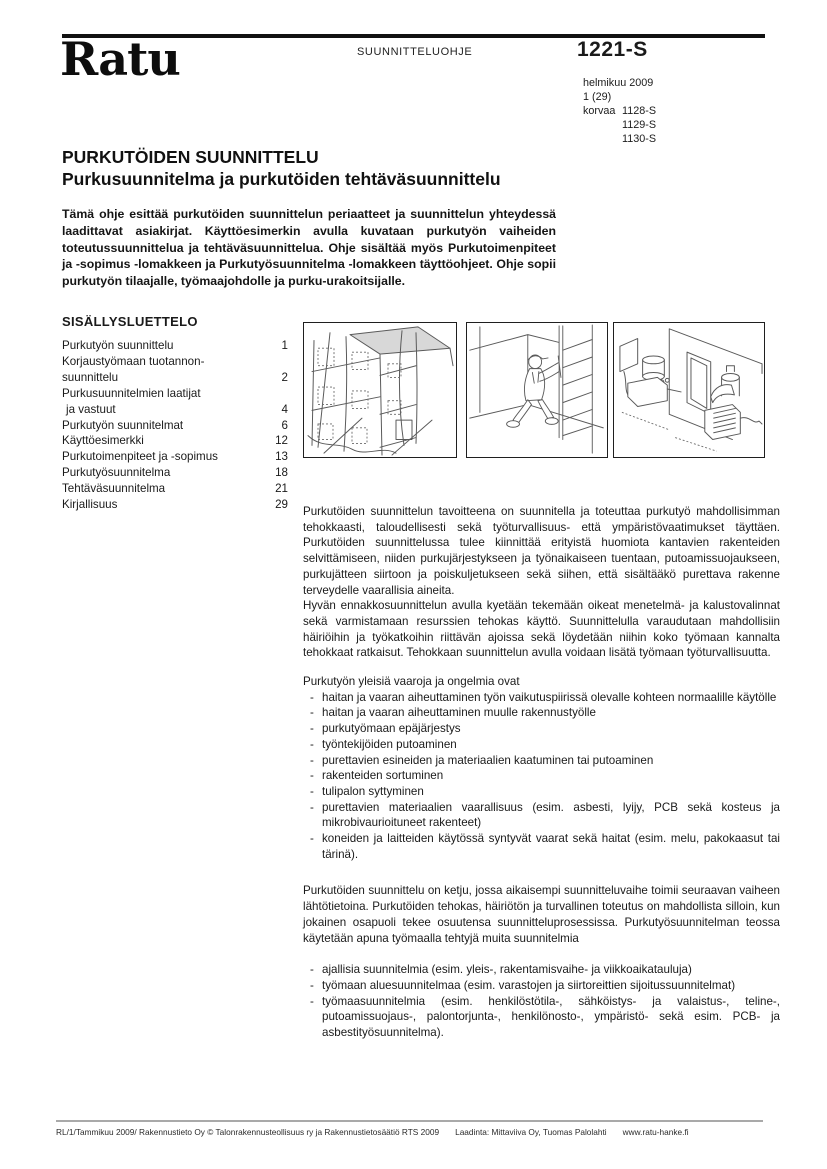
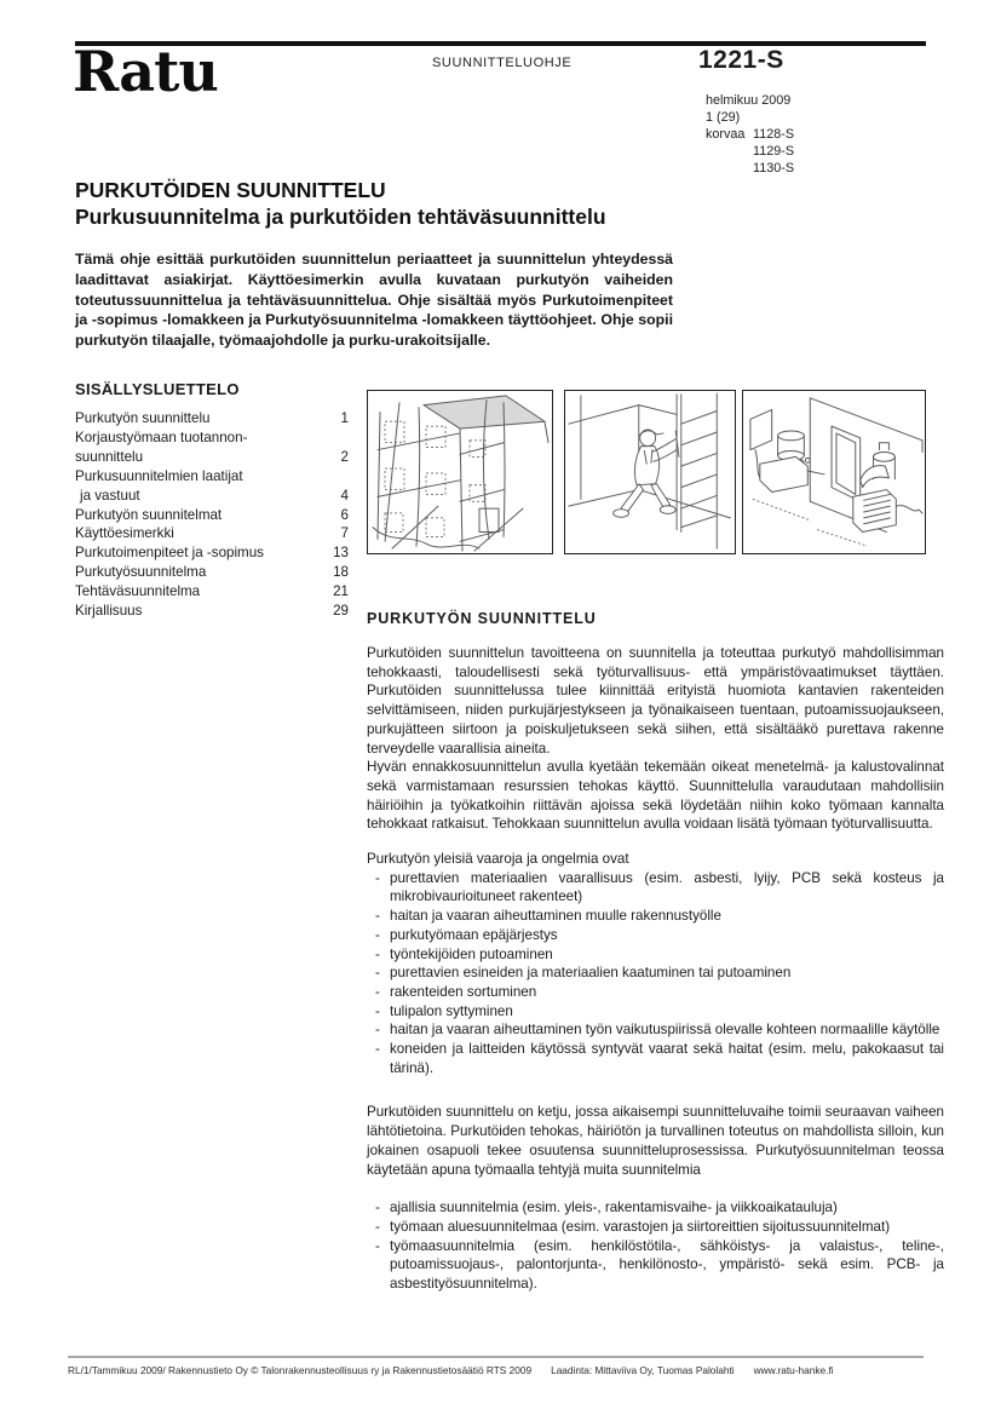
  Ratu
  SUUNNITTELUOHJE
  1221-S
  helmikuu 2009
  1 (29)
  korvaa
  1128-S
  1129-S
  1130-S
  PURKUTÖIDEN SUUNNITTELU
  Purkusuunnitelma ja purkutöiden tehtäväsuunnittelu
  Tämä ohje esittää purkutöiden suunnittelun periaatteet ja suunnittelun yhteydessä laadittavat asiakirjat. Käyttöesimerkin avulla kuvataan purkutyön vaiheiden toteutussuunnittelua ja tehtäväsuunnittelua. Ohje sisältää myös Purkutoimenpiteet ja -sopimus -lomakkeen ja Purkutyösuunnitelma -lomakkeen täyttöohjeet. Ohje sopii purkutyön tilaajalle, työmaajohdolle ja purku-urakoitsijalle.
  SISÄLLYSLUETTELO
  Purkutyön suunnittelu
  1
  Korjaustyömaan tuotannon-
  suunnittelu
  2
  Purkusuunnitelmien laatijat
  ja vastuut
  4
  Purkutyön suunnitelmat
  6
  Käyttöesimerkki
- 12
+ 7
  Purkutoimenpiteet ja -sopimus
  13
  Purkutyösuunnitelma
  18
  Tehtäväsuunnitelma
  21
  Kirjallisuus
  29
+ PURKUTYÖN SUUNNITTELU
  Purkutöiden suunnittelun tavoitteena on suunnitella ja toteuttaa purkutyö mahdollisimman tehokkaasti, taloudellisesti sekä työturvallisuus- että ympäristövaatimukset täyttäen. Purkutöiden suunnittelussa tulee kiinnittää erityistä huomiota kantavien rakenteiden selvittämiseen, niiden purkujärjestykseen ja työnaikaiseen tuentaan, putoamissuojaukseen, purkujätteen siirtoon ja poiskuljetukseen sekä siihen, että sisältääkö purettava rakenne terveydelle vaarallisia aineita.
  Hyvän ennakkosuunnittelun avulla kyetään tekemään oikeat menetelmä- ja kalustovalinnat sekä varmistamaan resurssien tehokas käyttö. Suunnittelulla varaudutaan mahdollisiin häiriöihin ja työkatkoihin riittävän ajoissa sekä löydetään niihin koko työmaan kannalta tehokkaat ratkaisut. Tehokkaan suunnittelun avulla voidaan lisätä työmaan työturvallisuutta.
  Purkutyön yleisiä vaaroja ja ongelmia ovat
  -
- haitan ja vaaran aiheuttaminen työn vaikutuspiirissä olevalle kohteen normaalille käytölle
+ purettavien materiaalien vaarallisuus (esim. asbesti, lyijy, PCB sekä kosteus ja mikrobivaurioituneet rakenteet)
  -
  haitan ja vaaran aiheuttaminen muulle rakennustyölle
  -
  purkutyömaan epäjärjestys
  -
  työntekijöiden putoaminen
  -
  purettavien esineiden ja materiaalien kaatuminen tai putoaminen
  -
  rakenteiden sortuminen
  -
  tulipalon syttyminen
  -
- purettavien materiaalien vaarallisuus (esim. asbesti, lyijy, PCB sekä kosteus ja mikrobivaurioituneet rakenteet)
+ haitan ja vaaran aiheuttaminen työn vaikutuspiirissä olevalle kohteen normaalille käytölle
  -
  koneiden ja laitteiden käytössä syntyvät vaarat sekä haitat (esim. melu, pakokaasut tai tärinä).
  Purkutöiden suunnittelu on ketju, jossa aikaisempi suunnitteluvaihe toimii seuraavan vaiheen lähtötietoina. Purkutöiden tehokas, häiriötön ja turvallinen toteutus on mahdollista silloin, kun jokainen osapuoli tekee osuutensa suunnitteluprosessissa. Purkutyösuunnitelman teossa käytetään apuna työmaalla tehtyjä muita suunnitelmia
  -
  ajallisia suunnitelmia (esim. yleis-, rakentamisvaihe- ja viikkoaikatauluja)
  -
  työmaan aluesuunnitelmaa (esim. varastojen ja siirtoreittien sijoitussuunnitelmat)
  -
  työmaasuunnitelmia (esim. henkilöstötila-, sähköistys- ja valaistus-, teline-, putoamissuojaus-, palontorjunta-, henkilönosto-, ympäristö- sekä esim. PCB- ja asbestityösuunnitelma).
  RL/1/Tammikuu 2009/ Rakennustieto Oy © Talonrakennusteollisuus ry ja Rakennustietosäätiö RTS 2009 Laadinta: Mittaviiva Oy, Tuomas Palolahti www.ratu-hanke.fi
